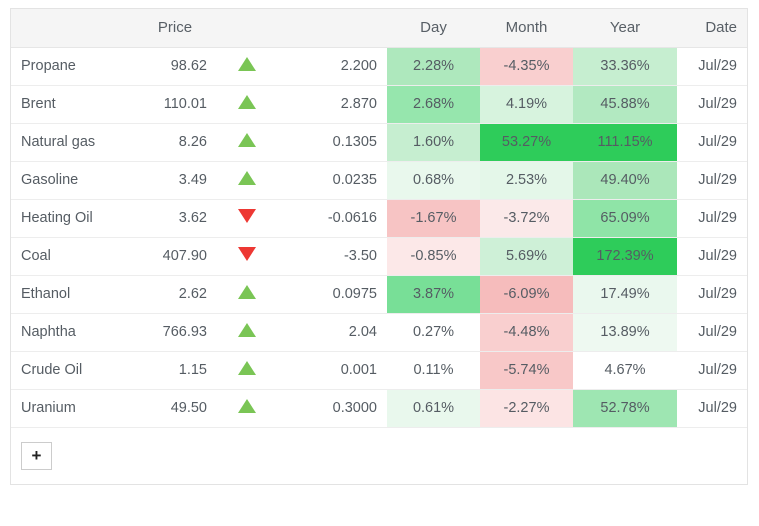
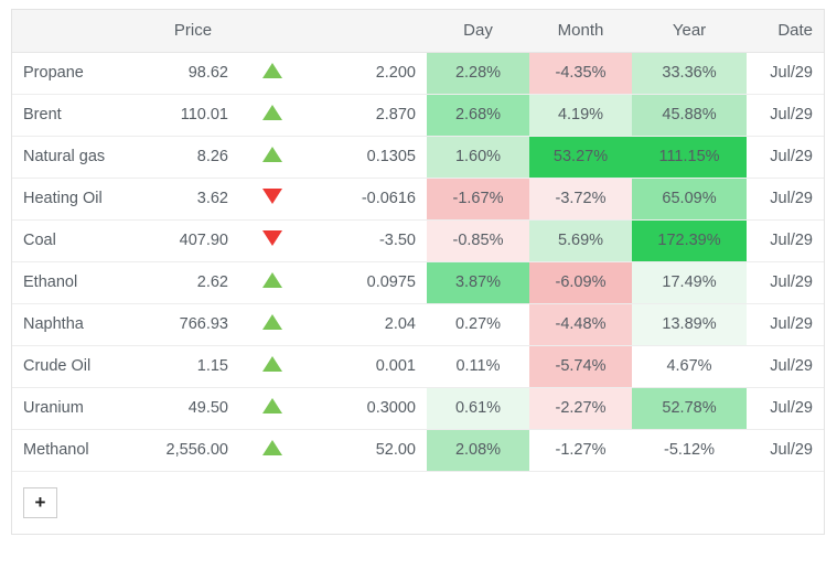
  	Price			Day	Month	Year	Date
  Propane	98.62		2.200	2.28%	-4.35%	33.36%	Jul/29
  Brent	110.01		2.870	2.68%	4.19%	45.88%	Jul/29
  Natural gas	8.26		0.1305	1.60%	53.27%	111.15%	Jul/29
- Gasoline	3.49		0.0235	0.68%	2.53%	49.40%	Jul/29
  Heating Oil	3.62		-0.0616	-1.67%	-3.72%	65.09%	Jul/29
  Coal	407.90		-3.50	-0.85%	5.69%	172.39%	Jul/29
  Ethanol	2.62		0.0975	3.87%	-6.09%	17.49%	Jul/29
  Naphtha	766.93		2.04	0.27%	-4.48%	13.89%	Jul/29
  Crude Oil	1.15		0.001	0.11%	-5.74%	4.67%	Jul/29
  Uranium	49.50		0.3000	0.61%	-2.27%	52.78%	Jul/29
+ Methanol	2,556.00		52.00	2.08%	-1.27%	-5.12%	Jul/29
  +
